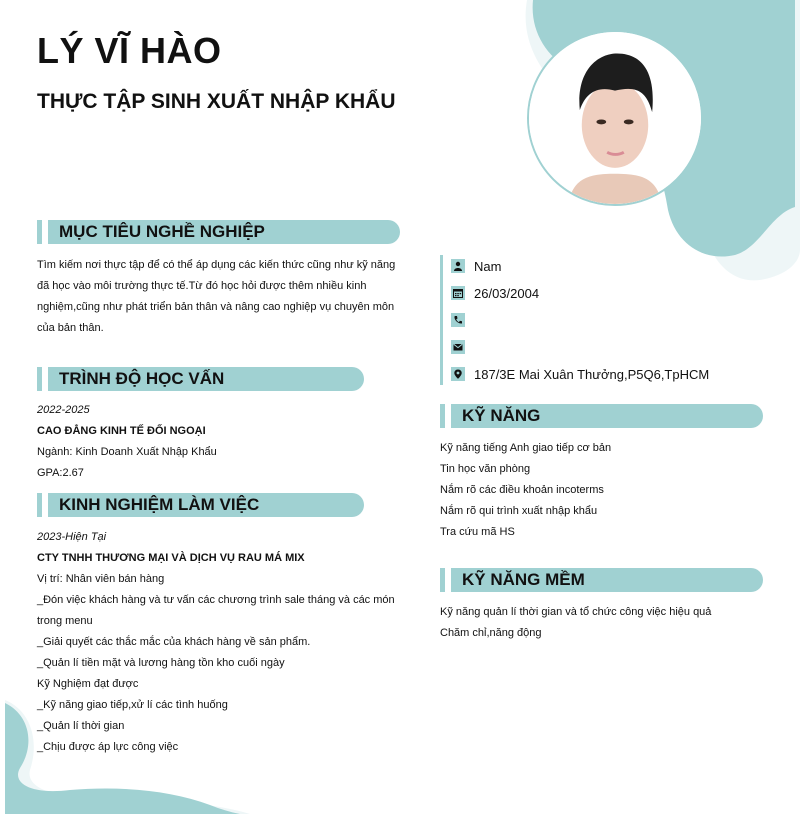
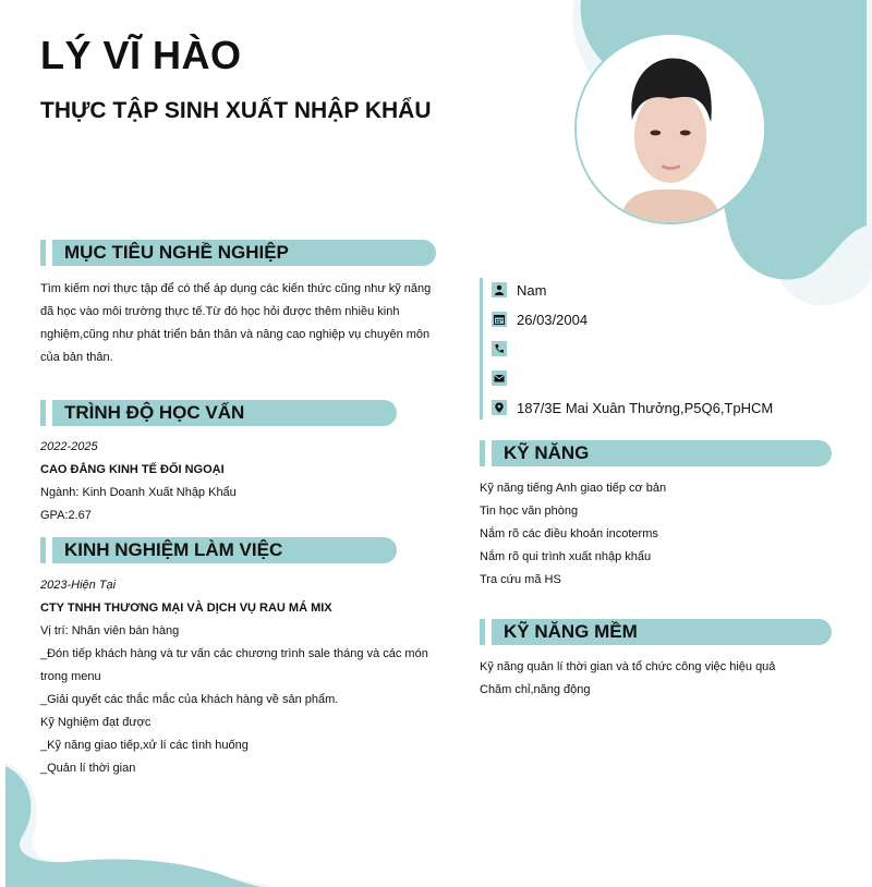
  LÝ VĨ HÀO
  THỰC TẬP SINH XUẤT NHẬP KHẨU
  MỤC TIÊU NGHỀ NGHIỆP
  Tìm kiếm nơi thực tập để có thể áp dụng các kiến thức cũng như kỹ năng
  đã học vào môi trường thực tế.Từ đó học hỏi được thêm nhiều kinh
  nghiệm,cũng như phát triển bản thân và nâng cao nghiệp vụ chuyên môn
  của bản thân.
  TRÌNH ĐỘ HỌC VẤN
  2022-2025
  CAO ĐẲNG KINH TẾ ĐỐI NGOẠI
  Ngành: Kinh Doanh Xuất Nhập Khẩu
  GPA:2.67
  KINH NGHIỆM LÀM VIỆC
  2023-Hiện Tại
  CTY TNHH THƯƠNG MẠI VÀ DỊCH VỤ RAU MÁ MIX
  Vị trí: Nhân viên bán hàng
- _Đón việc khách hàng và tư vấn các chương trình sale tháng và các món
+ _Đón tiếp khách hàng và tư vấn các chương trình sale tháng và các món
  trong menu
  _Giải quyết các thắc mắc của khách hàng về sản phẩm.
- _Quản lí tiền mặt và lương hàng tồn kho cuối ngày
  Kỹ Nghiệm đạt được
  _Kỹ năng giao tiếp,xử lí các tình huống
  _Quản lí thời gian
- _Chịu được áp lực công việc
  Nam
  26/03/2004
  187/3E Mai Xuân Thưởng,P5Q6,TpHCM
  KỸ NĂNG
  Kỹ năng tiếng Anh giao tiếp cơ bản
  Tin học văn phòng
  Nắm rõ các điều khoản incoterms
  Nắm rõ qui trình xuất nhập khẩu
  Tra cứu mã HS
  KỸ NĂNG MỀM
  Kỹ năng quản lí thời gian và tổ chức công việc hiệu quả
  Chăm chỉ,năng động
